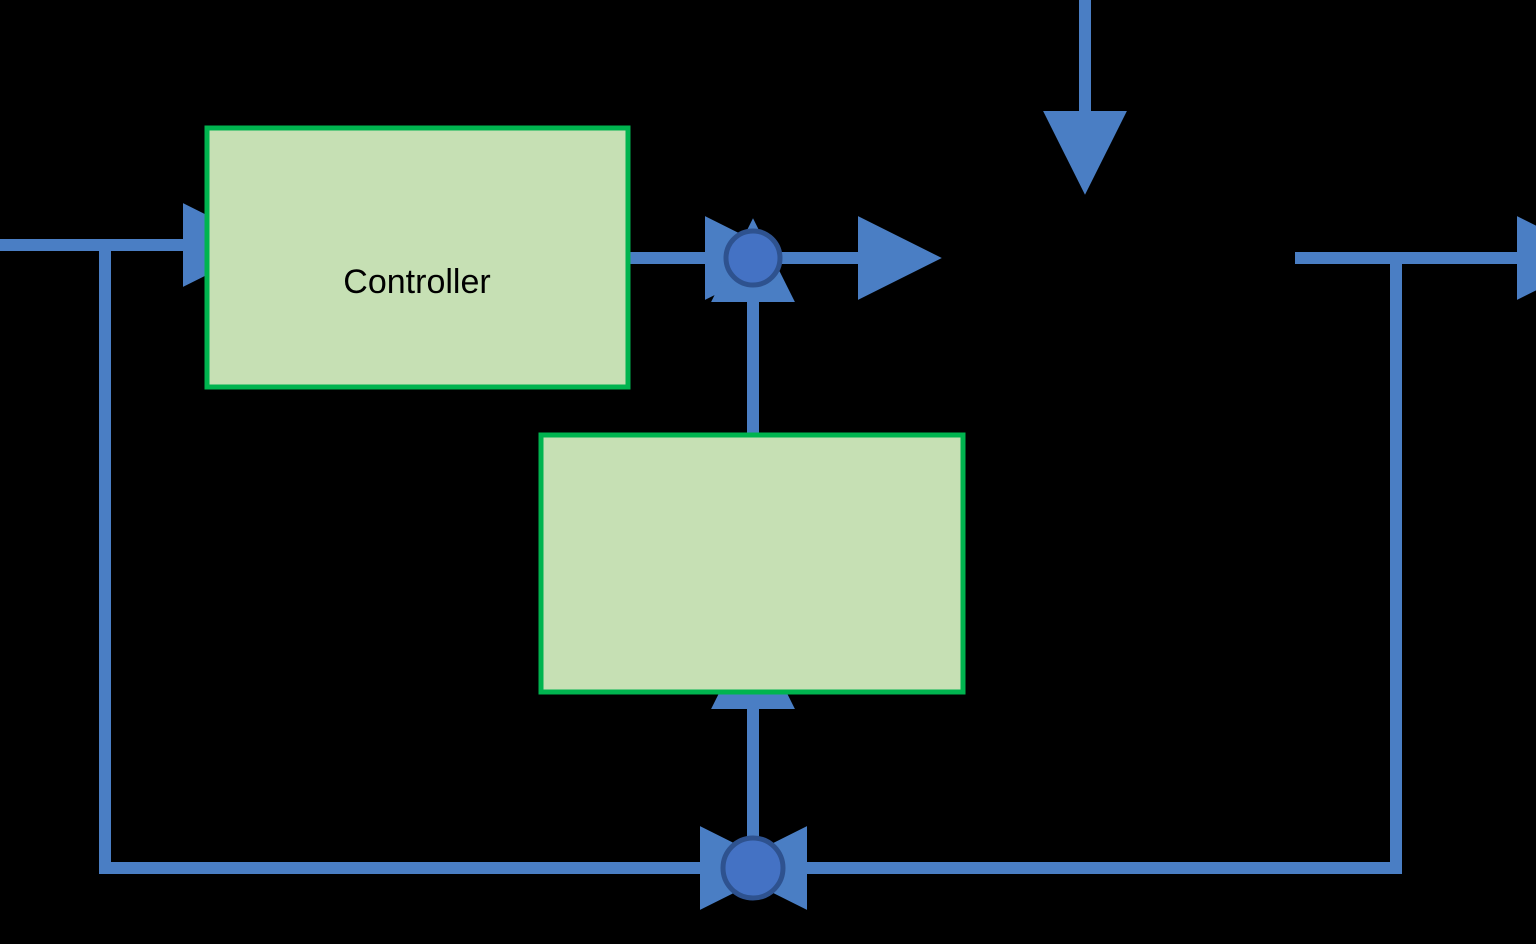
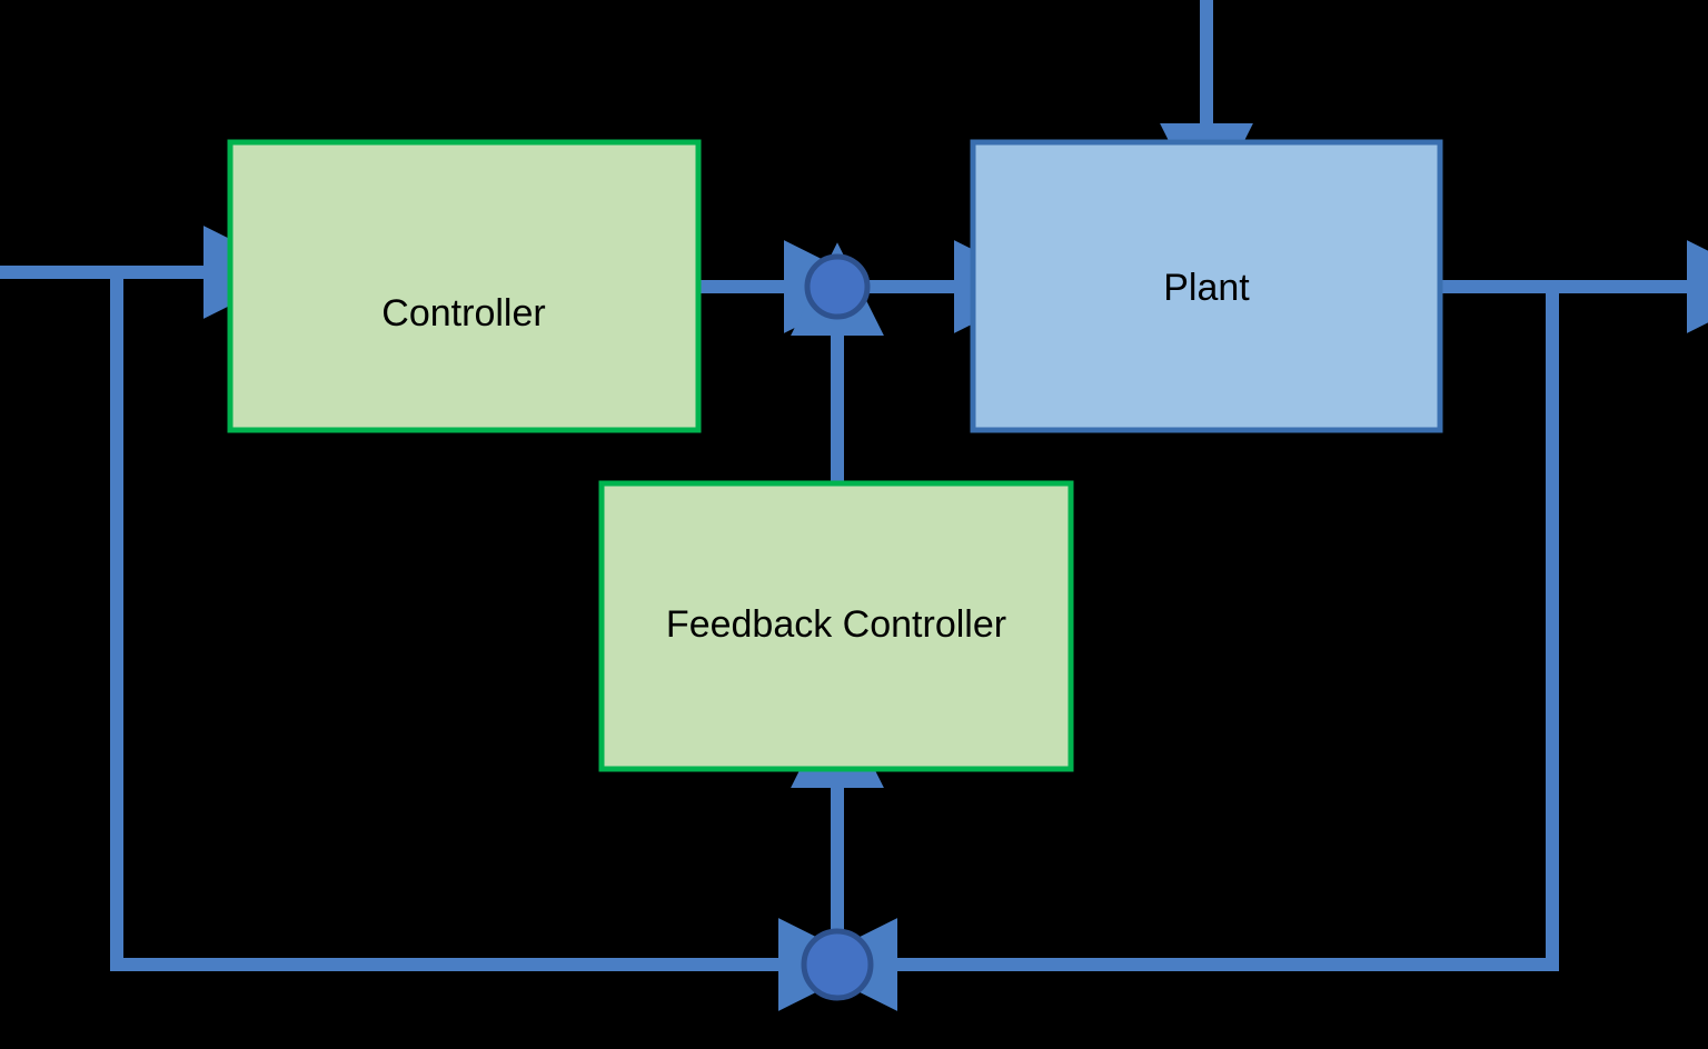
  Controller
+ Plant
+ Feedback Controller
